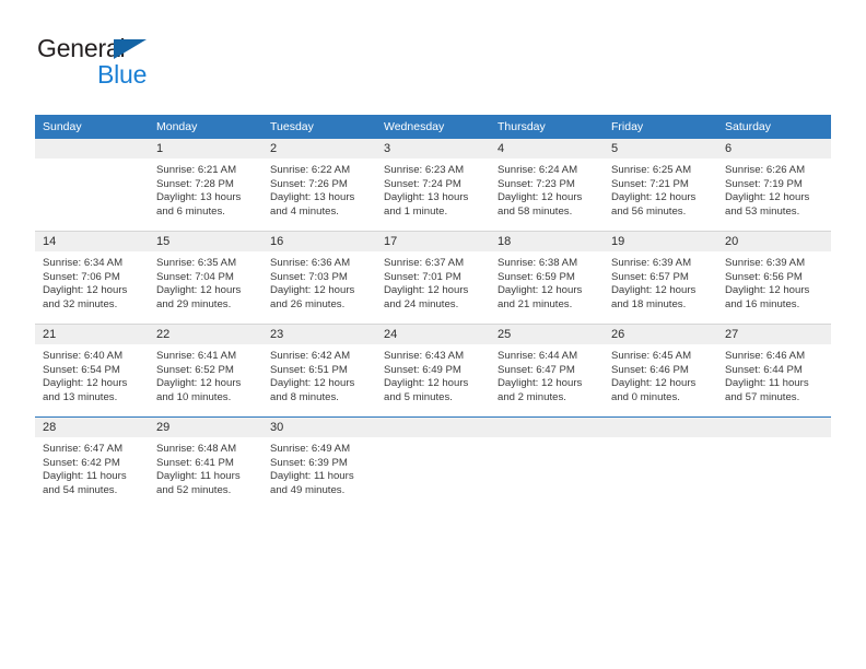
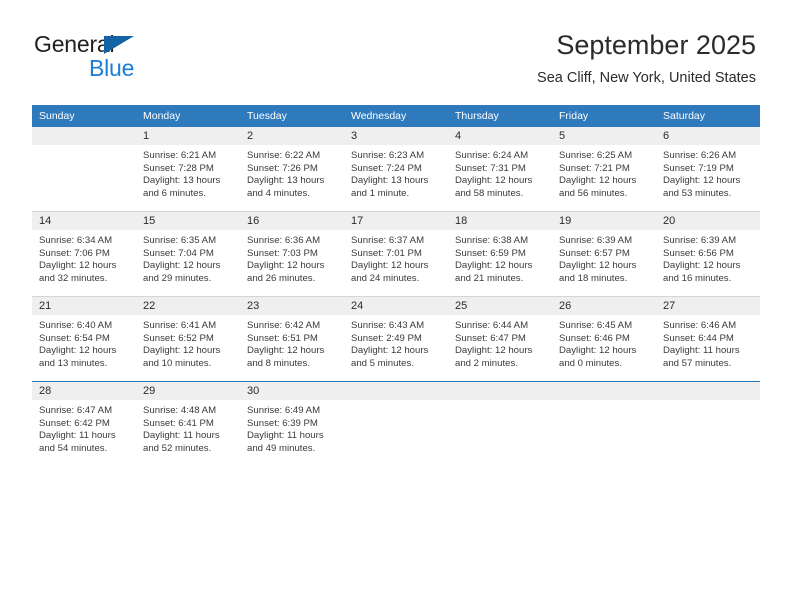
  General
  Blue
+ September 2025
+ Sea Cliff, New York, United States
  Sunday	Monday	Tuesday	Wednesday	Thursday	Friday	Saturday
- 	1Sunrise: 6:21 AMSunset: 7:28 PMDaylight: 13 hoursand 6 minutes.	2Sunrise: 6:22 AMSunset: 7:26 PMDaylight: 13 hoursand 4 minutes.	3Sunrise: 6:23 AMSunset: 7:24 PMDaylight: 13 hoursand 1 minute.	4Sunrise: 6:24 AMSunset: 7:23 PMDaylight: 12 hoursand 58 minutes.	5Sunrise: 6:25 AMSunset: 7:21 PMDaylight: 12 hoursand 56 minutes.	6Sunrise: 6:26 AMSunset: 7:19 PMDaylight: 12 hoursand 53 minutes.
+ 	1Sunrise: 6:21 AMSunset: 7:28 PMDaylight: 13 hoursand 6 minutes.	2Sunrise: 6:22 AMSunset: 7:26 PMDaylight: 13 hoursand 4 minutes.	3Sunrise: 6:23 AMSunset: 7:24 PMDaylight: 13 hoursand 1 minute.	4Sunrise: 6:24 AMSunset: 7:31 PMDaylight: 12 hoursand 58 minutes.	5Sunrise: 6:25 AMSunset: 7:21 PMDaylight: 12 hoursand 56 minutes.	6Sunrise: 6:26 AMSunset: 7:19 PMDaylight: 12 hoursand 53 minutes.
  14Sunrise: 6:34 AMSunset: 7:06 PMDaylight: 12 hoursand 32 minutes.	15Sunrise: 6:35 AMSunset: 7:04 PMDaylight: 12 hoursand 29 minutes.	16Sunrise: 6:36 AMSunset: 7:03 PMDaylight: 12 hoursand 26 minutes.	17Sunrise: 6:37 AMSunset: 7:01 PMDaylight: 12 hoursand 24 minutes.	18Sunrise: 6:38 AMSunset: 6:59 PMDaylight: 12 hoursand 21 minutes.	19Sunrise: 6:39 AMSunset: 6:57 PMDaylight: 12 hoursand 18 minutes.	20Sunrise: 6:39 AMSunset: 6:56 PMDaylight: 12 hoursand 16 minutes.
- 21Sunrise: 6:40 AMSunset: 6:54 PMDaylight: 12 hoursand 13 minutes.	22Sunrise: 6:41 AMSunset: 6:52 PMDaylight: 12 hoursand 10 minutes.	23Sunrise: 6:42 AMSunset: 6:51 PMDaylight: 12 hoursand 8 minutes.	24Sunrise: 6:43 AMSunset: 6:49 PMDaylight: 12 hoursand 5 minutes.	25Sunrise: 6:44 AMSunset: 6:47 PMDaylight: 12 hoursand 2 minutes.	26Sunrise: 6:45 AMSunset: 6:46 PMDaylight: 12 hoursand 0 minutes.	27Sunrise: 6:46 AMSunset: 6:44 PMDaylight: 11 hoursand 57 minutes.
+ 21Sunrise: 6:40 AMSunset: 6:54 PMDaylight: 12 hoursand 13 minutes.	22Sunrise: 6:41 AMSunset: 6:52 PMDaylight: 12 hoursand 10 minutes.	23Sunrise: 6:42 AMSunset: 6:51 PMDaylight: 12 hoursand 8 minutes.	24Sunrise: 6:43 AMSunset: 2:49 PMDaylight: 12 hoursand 5 minutes.	25Sunrise: 6:44 AMSunset: 6:47 PMDaylight: 12 hoursand 2 minutes.	26Sunrise: 6:45 AMSunset: 6:46 PMDaylight: 12 hoursand 0 minutes.	27Sunrise: 6:46 AMSunset: 6:44 PMDaylight: 11 hoursand 57 minutes.
- 28Sunrise: 6:47 AMSunset: 6:42 PMDaylight: 11 hoursand 54 minutes.	29Sunrise: 6:48 AMSunset: 6:41 PMDaylight: 11 hoursand 52 minutes.	30Sunrise: 6:49 AMSunset: 6:39 PMDaylight: 11 hoursand 49 minutes.
+ 28Sunrise: 6:47 AMSunset: 6:42 PMDaylight: 11 hoursand 54 minutes.	29Sunrise: 4:48 AMSunset: 6:41 PMDaylight: 11 hoursand 52 minutes.	30Sunrise: 6:49 AMSunset: 6:39 PMDaylight: 11 hoursand 49 minutes.
